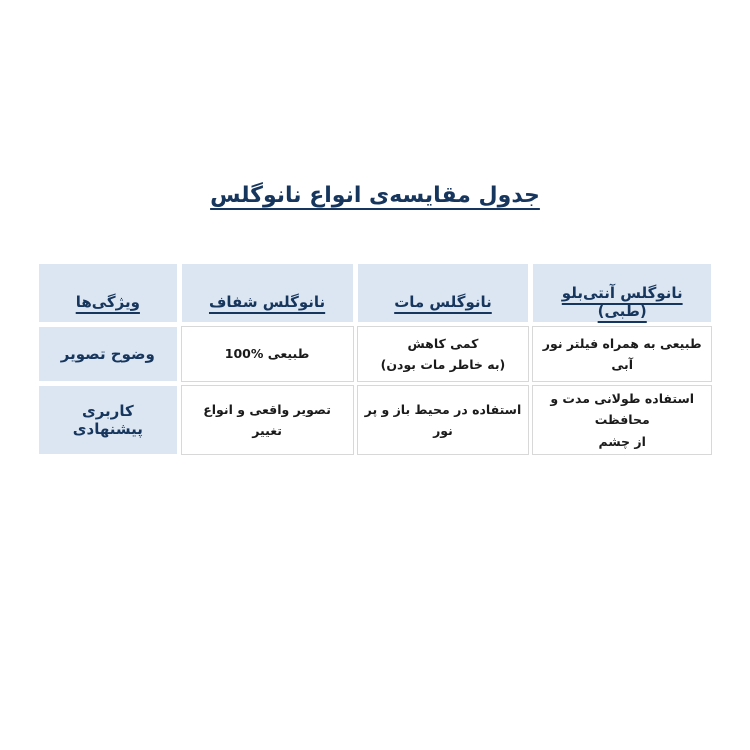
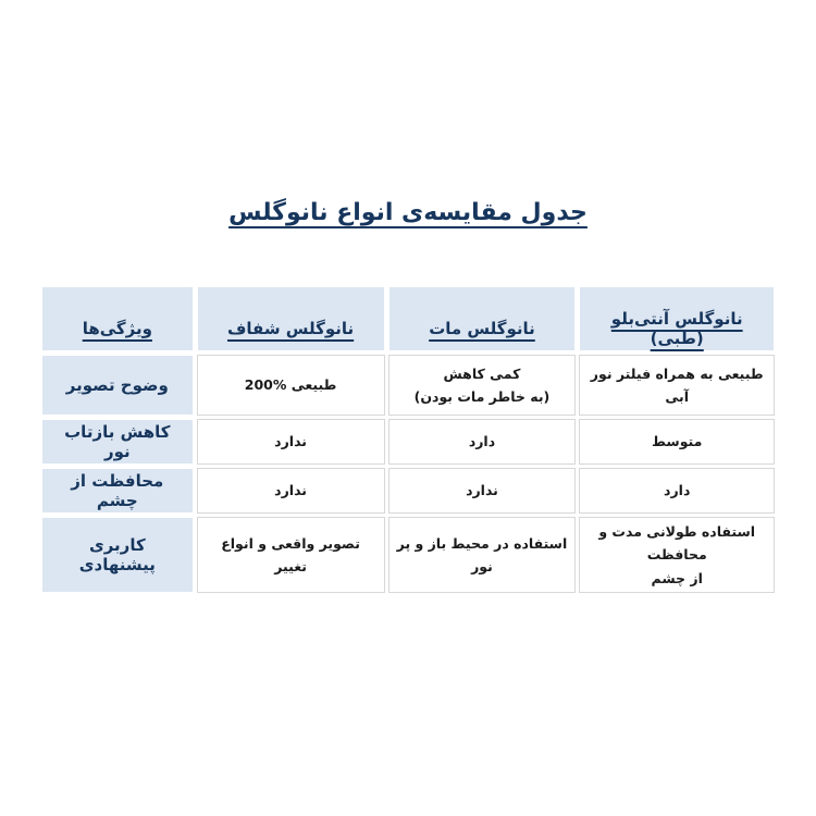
  جدول مقایسهی انواع نانوگلس
  ویژگی‌ها	نانوگلس شفاف	نانوگلس مات	نانوگلس آنتی‌بلو (طبی)
- وضوح تصویر	طبیعی %100	کمی کاهش (به خاطر مات بودن)	طبیعی به همراه فیلتر نور آبی
+ وضوح تصویر	طبیعی %200	کمی کاهش (به خاطر مات بودن)	طبیعی به همراه فیلتر نور آبی
+ کاهش بازتاب نور	ندارد	دارد	متوسط
+ محافظت از چشم	ندارد	ندارد	دارد
  کاربری پیشنهادی	تصویر واقعی و انواع تغییر	استفاده در محیط باز و پر نور	استفاده طولانی مدت و محافظت از چشم
